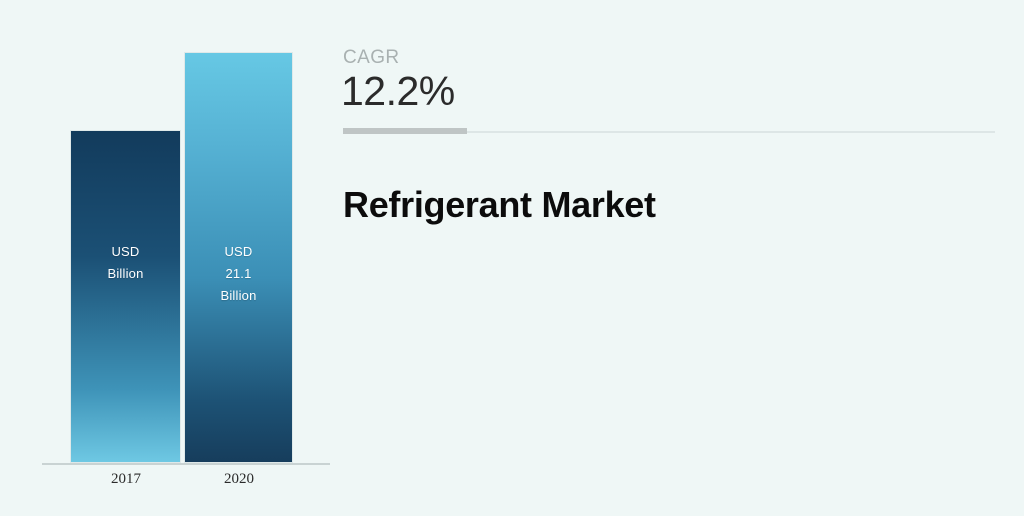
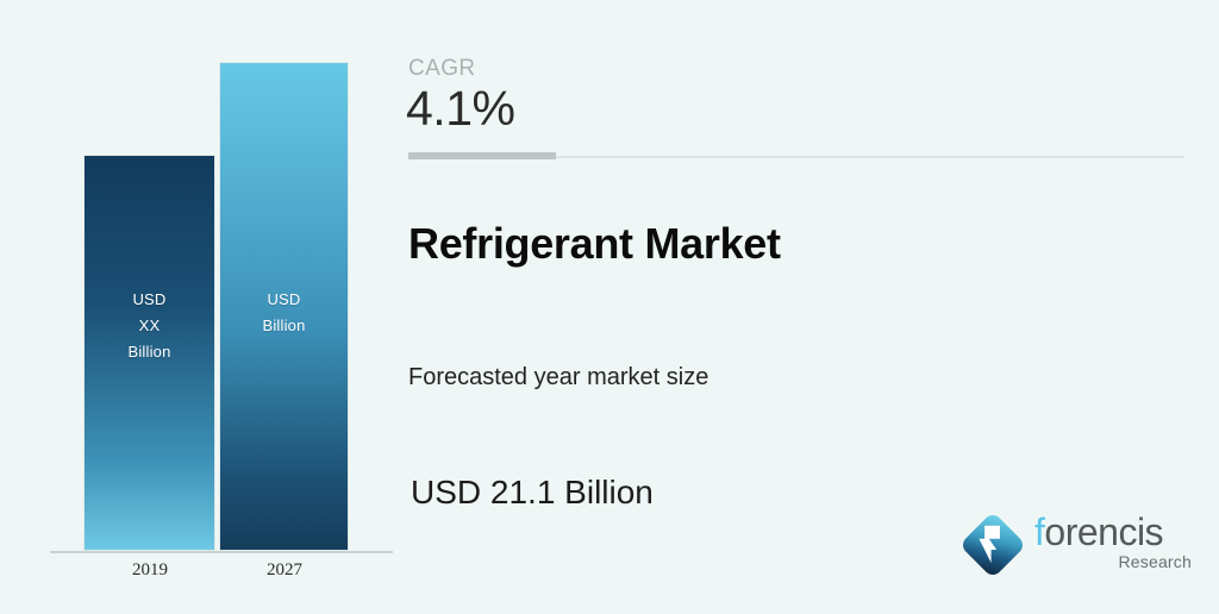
  USD
+ XX
  Billion
  USD
- 21.1
  Billion
- 2017
+ 2019
- 2020
+ 2027
  CAGR
- 12.2%
+ 4.1%
  Refrigerant Market
+ Forecasted year market size
+ USD 21.1 Billion
+ forencis
+ Research
